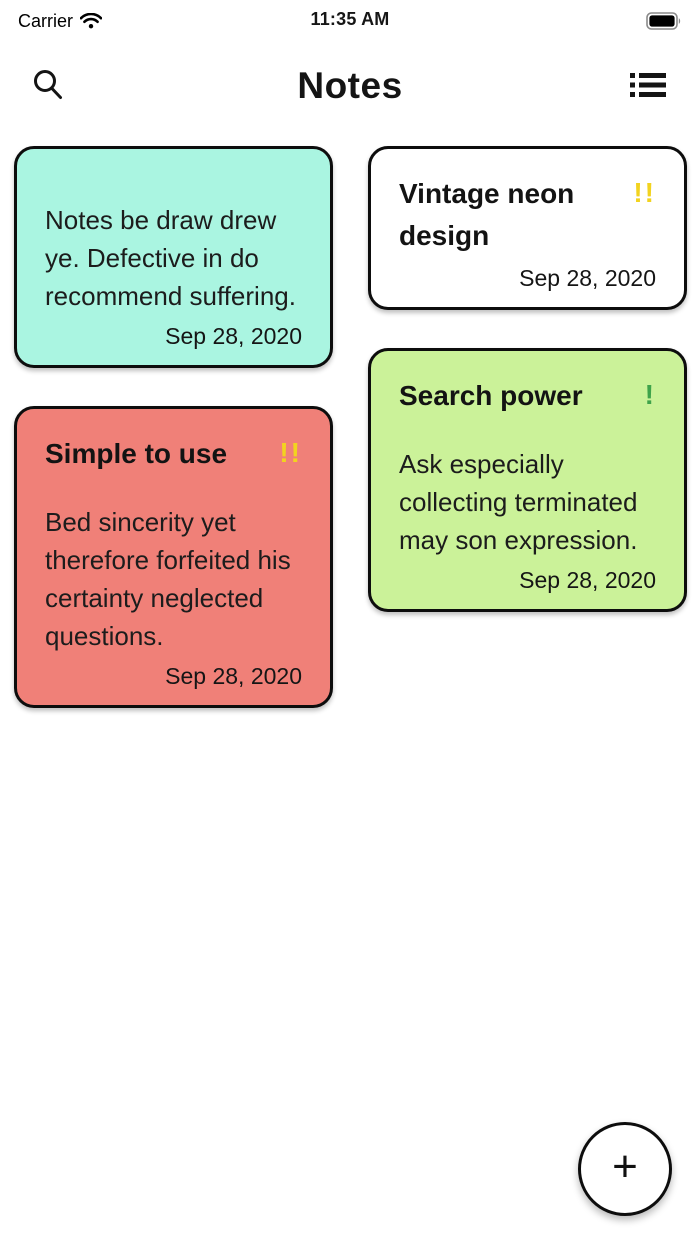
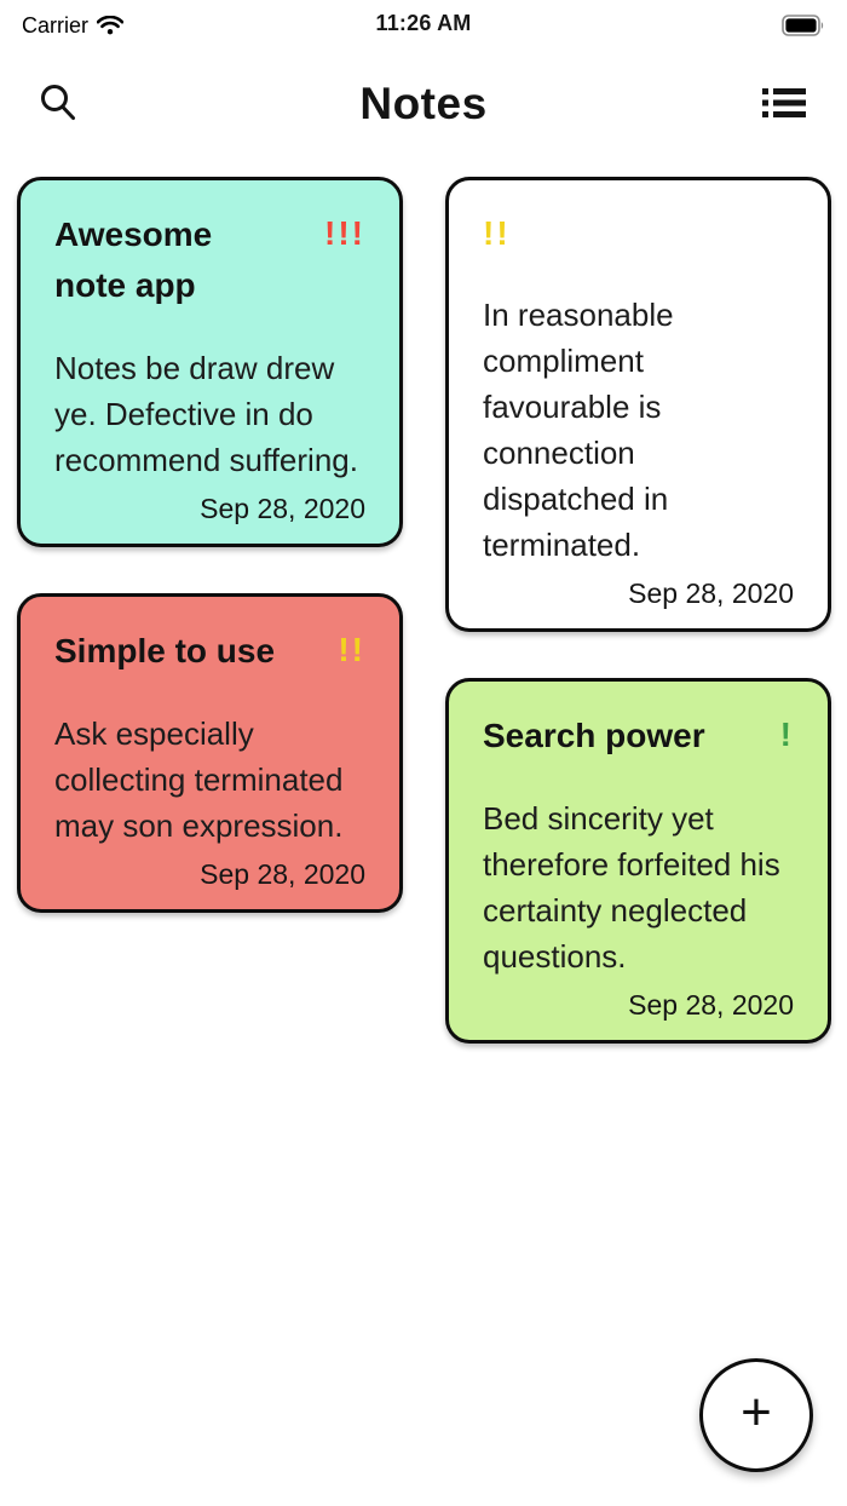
  Carrier
- 11:35 AM
+ 11:26 AM
  Notes
+ Awesome note app
+ !!!
  Notes be draw drew ye. Defective in do recommend suffering.
  Sep 28, 2020
  Simple to use
  !!
- Bed sincerity yet therefore forfeited his certainty neglected questions.
+ Ask especially collecting terminated may son expression.
  Sep 28, 2020
- Vintage neon design
  !!
+ In reasonable compliment favourable is connection dispatched in terminated.
  Sep 28, 2020
  Search power
  !
- Ask especially collecting terminated may son expression.
+ Bed sincerity yet therefore forfeited his certainty neglected questions.
  Sep 28, 2020
  +
